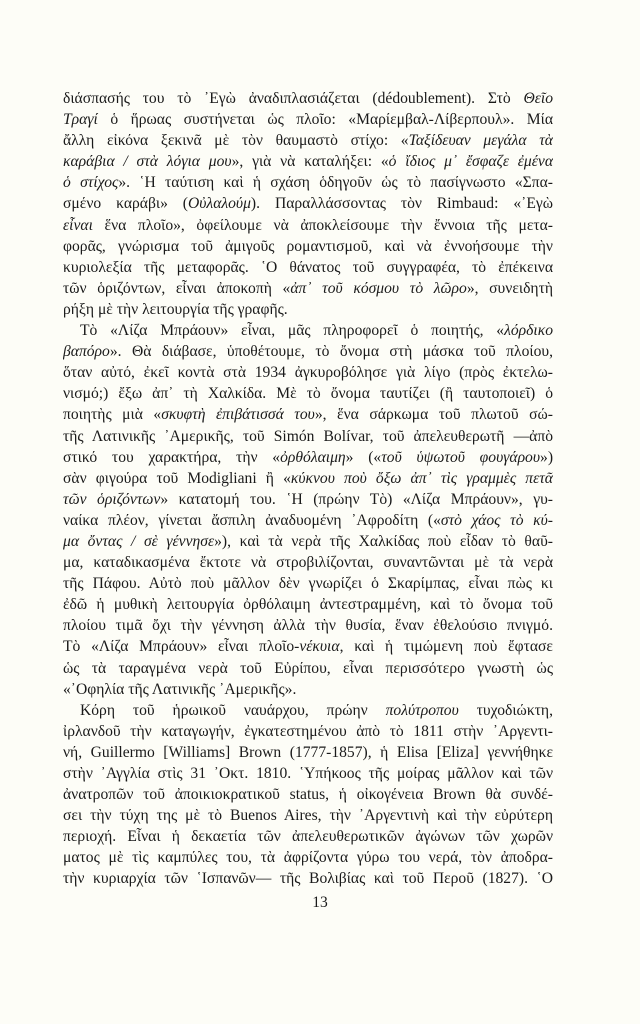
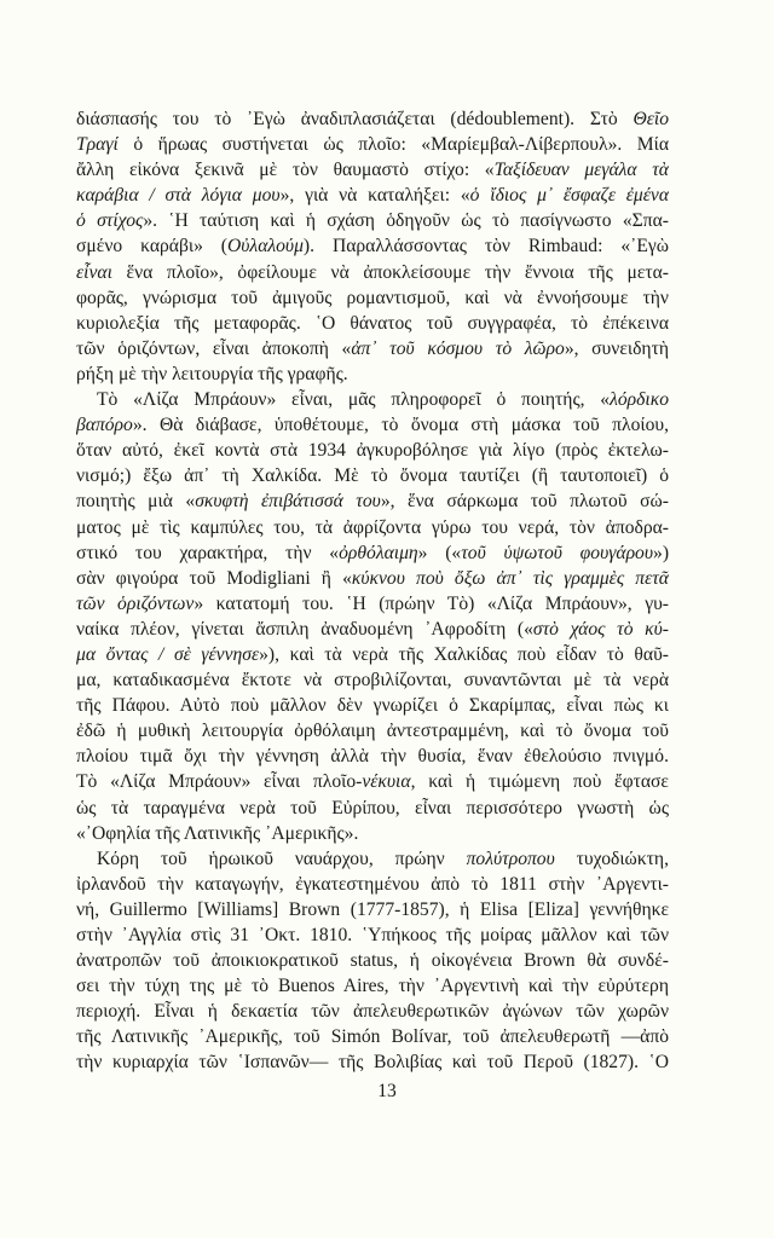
  διάσπασής του τὸ ᾿Εγὼ ἀναδιπλασιάζεται (dédoublement). Στὸ Θεῖο
  Τραγί ὁ ἥρωας συστήνεται ὡς πλοῖο: «Μαρίεμβαλ-Λίβερπουλ». Μία
  ἄλλη εἰκόνα ξεκινᾶ μὲ τὸν θαυμαστὸ στίχο: «Ταξίδευαν μεγάλα τὰ
  καράβια / στὰ λόγια μου», γιὰ νὰ καταλήξει: «ὁ ἴδιος μ᾽ ἔσφαζε ἐμένα
  ὁ στίχος». ῾Η ταύτιση καὶ ἡ σχάση ὁδηγοῦν ὡς τὸ πασίγνωστο «Σπα-
  σμένο καράβι» (Οὐλαλούμ). Παραλλάσσοντας τὸν Rimbaud: «᾿Εγὼ
  εἶναι ἕνα πλοῖο», ὀφείλουμε νὰ ἀποκλείσουμε τὴν ἔννοια τῆς μετα-
  φορᾶς, γνώρισμα τοῦ ἀμιγοῦς ρομαντισμοῦ, καὶ νὰ ἐννοήσουμε τὴν
  κυριολεξία τῆς μεταφορᾶς. ῾Ο θάνατος τοῦ συγγραφέα, τὸ ἐπέκεινα
  τῶν ὁριζόντων, εἶναι ἀποκοπὴ «ἀπ᾽ τοῦ κόσμου τὸ λῶρο», συνειδητὴ
  ρήξη μὲ τὴν λειτουργία τῆς γραφῆς.
  Τὸ «Λίζα Μπράουν» εἶναι, μᾶς πληροφορεῖ ὁ ποιητής, «λόρδικο
  βαπόρο». Θὰ διάβασε, ὑποθέτουμε, τὸ ὄνομα στὴ μάσκα τοῦ πλοίου,
  ὅταν αὐτό, ἐκεῖ κοντὰ στὰ 1934 ἀγκυροβόλησε γιὰ λίγο (πρὸς ἐκτελω-
  νισμό;) ἔξω ἀπ᾽ τὴ Χαλκίδα. Μὲ τὸ ὄνομα ταυτίζει (ἢ ταυτοποιεῖ) ὁ
  ποιητὴς μιὰ «σκυφτὴ ἐπιβάτισσά του», ἕνα σάρκωμα τοῦ πλωτοῦ σώ-
- τῆς Λατινικῆς ᾿Αμερικῆς, τοῦ Simón Bolívar, τοῦ ἀπελευθερωτῆ —ἀπὸ
+ ματος μὲ τὶς καμπύλες του, τὰ ἀφρίζοντα γύρω του νερά, τὸν ἀποδρα-
  στικό του χαρακτήρα, τὴν «ὀρθόλαιμη» («τοῦ ὑψωτοῦ φουγάρου»)
  σὰν φιγούρα τοῦ Modigliani ἢ «κύκνου ποὺ ὄξω ἀπ᾽ τὶς γραμμὲς πετᾶ
  τῶν ὁριζόντων» κατατομή του. ῾Η (πρώην Τὸ) «Λίζα Μπράουν», γυ-
  ναίκα πλέον, γίνεται ἄσπιλη ἀναδυομένη ᾿Αφροδίτη («στὸ χάος τὸ κύ-
  μα ὄντας / σὲ γέννησε»), καὶ τὰ νερὰ τῆς Χαλκίδας ποὺ εἶδαν τὸ θαῦ-
  μα, καταδικασμένα ἔκτοτε νὰ στροβιλίζονται, συναντῶνται μὲ τὰ νερὰ
  τῆς Πάφου. Αὐτὸ ποὺ μᾶλλον δὲν γνωρίζει ὁ Σκαρίμπας, εἶναι πὼς κι
  ἐδῶ ἡ μυθικὴ λειτουργία ὀρθόλαιμη ἀντεστραμμένη, καὶ τὸ ὄνομα τοῦ
  πλοίου τιμᾶ ὄχι τὴν γέννηση ἀλλὰ τὴν θυσία, ἕναν ἐθελούσιο πνιγμό.
  Τὸ «Λίζα Μπράουν» εἶναι πλοῖο-νέκυια, καὶ ἡ τιμώμενη ποὺ ἔφτασε
  ὡς τὰ ταραγμένα νερὰ τοῦ Εὐρίπου, εἶναι περισσότερο γνωστὴ ὡς
  «᾿Οφηλία τῆς Λατινικῆς ᾿Αμερικῆς».
  Κόρη τοῦ ἡρωικοῦ ναυάρχου, πρώην πολύτροπου τυχοδιώκτη,
  ἰρλανδοῦ τὴν καταγωγήν, ἐγκατεστημένου ἀπὸ τὸ 1811 στὴν ᾿Αργεντι-
  νή, Guillermo [Williams] Brown (1777-1857), ἡ Elisa [Eliza] γεννήθηκε
  στὴν ᾿Αγγλία στὶς 31 ᾿Οκτ. 1810. ῾Υπήκοος τῆς μοίρας μᾶλλον καὶ τῶν
  ἀνατροπῶν τοῦ ἀποικιοκρατικοῦ status, ἡ οἰκογένεια Brown θὰ συνδέ-
  σει τὴν τύχη της μὲ τὸ Buenos Aires, τὴν ᾿Αργεντινὴ καὶ τὴν εὐρύτερη
  περιοχή. Εἶναι ἡ δεκαετία τῶν ἀπελευθερωτικῶν ἀγώνων τῶν χωρῶν
- ματος μὲ τὶς καμπύλες του, τὰ ἀφρίζοντα γύρω του νερά, τὸν ἀποδρα-
+ τῆς Λατινικῆς ᾿Αμερικῆς, τοῦ Simón Bolívar, τοῦ ἀπελευθερωτῆ —ἀπὸ
  τὴν κυριαρχία τῶν ῾Ισπανῶν— τῆς Βολιβίας καὶ τοῦ Περοῦ (1827). ῾Ο
  13
